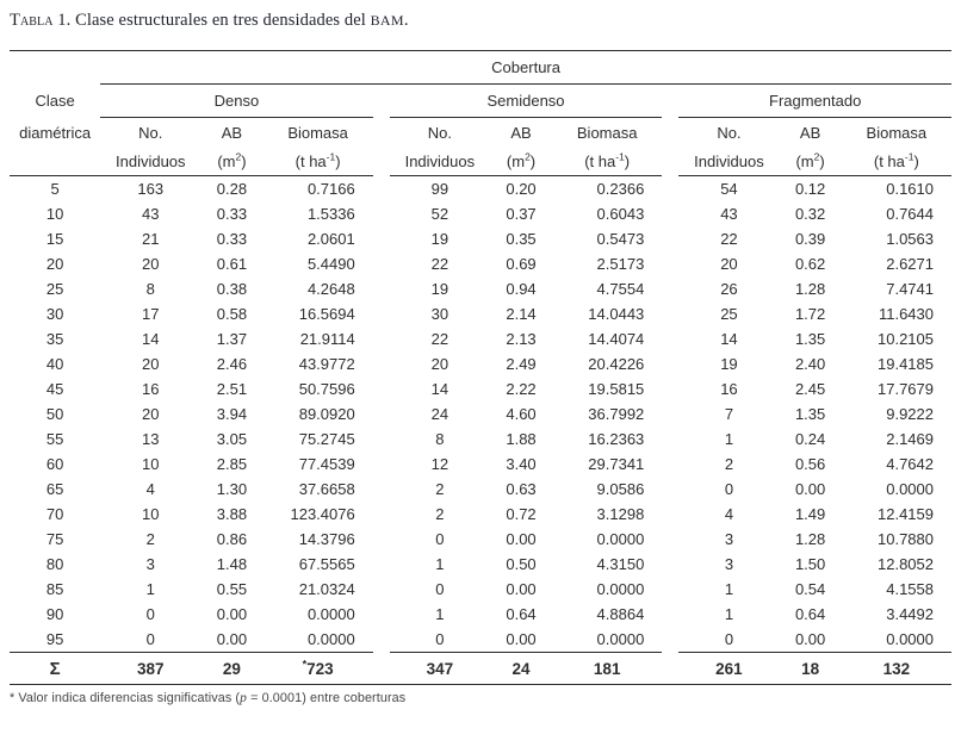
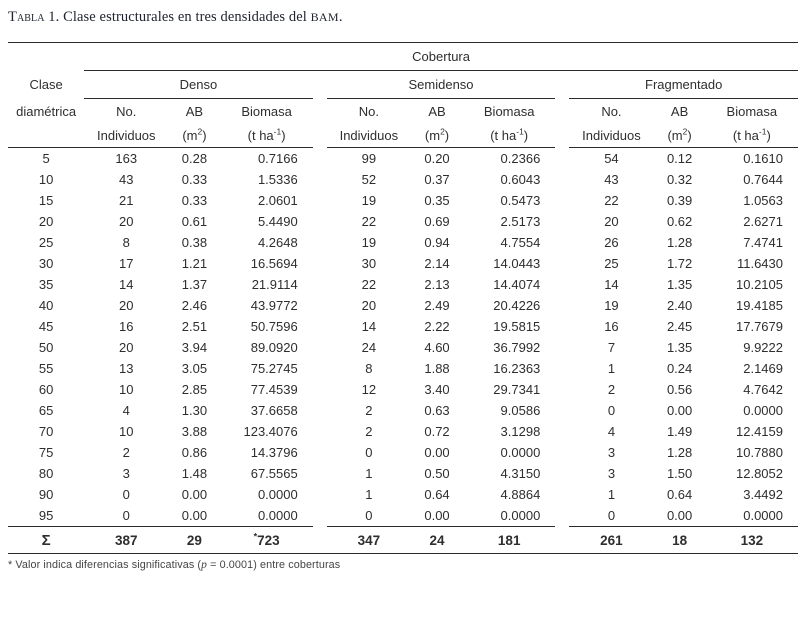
  Tabla 1. Clase estructurales en tres densidades del BAM.
  	Cobertura
  Clase	Denso		Semidenso		Fragmentado
  diamétrica	No. Individuos	AB (m2)	Biomasa (t ha-1)		No. Individuos	AB (m2)	Biomasa (t ha-1)		No. Individuos	AB (m2)	Biomasa (t ha-1)
  5	163	0.28	0.7166		99	0.20	0.2366		54	0.12	0.1610
  10	43	0.33	1.5336		52	0.37	0.6043		43	0.32	0.7644
  15	21	0.33	2.0601		19	0.35	0.5473		22	0.39	1.0563
  20	20	0.61	5.4490		22	0.69	2.5173		20	0.62	2.6271
  25	8	0.38	4.2648		19	0.94	4.7554		26	1.28	7.4741
- 30	17	0.58	16.5694		30	2.14	14.0443		25	1.72	11.6430
+ 30	17	1.21	16.5694		30	2.14	14.0443		25	1.72	11.6430
  35	14	1.37	21.9114		22	2.13	14.4074		14	1.35	10.2105
  40	20	2.46	43.9772		20	2.49	20.4226		19	2.40	19.4185
  45	16	2.51	50.7596		14	2.22	19.5815		16	2.45	17.7679
  50	20	3.94	89.0920		24	4.60	36.7992		7	1.35	9.9222
  55	13	3.05	75.2745		8	1.88	16.2363		1	0.24	2.1469
  60	10	2.85	77.4539		12	3.40	29.7341		2	0.56	4.7642
  65	4	1.30	37.6658		2	0.63	9.0586		0	0.00	0.0000
  70	10	3.88	123.4076		2	0.72	3.1298		4	1.49	12.4159
  75	2	0.86	14.3796		0	0.00	0.0000		3	1.28	10.7880
  80	3	1.48	67.5565		1	0.50	4.3150		3	1.50	12.8052
- 85	1	0.55	21.0324		0	0.00	0.0000		1	0.54	4.1558
  90	0	0.00	0.0000		1	0.64	4.8864		1	0.64	3.4492
  95	0	0.00	0.0000		0	0.00	0.0000		0	0.00	0.0000
  Σ	387	29	*723		347	24	181		261	18	132
  * Valor indica diferencias significativas (p = 0.0001) entre coberturas
